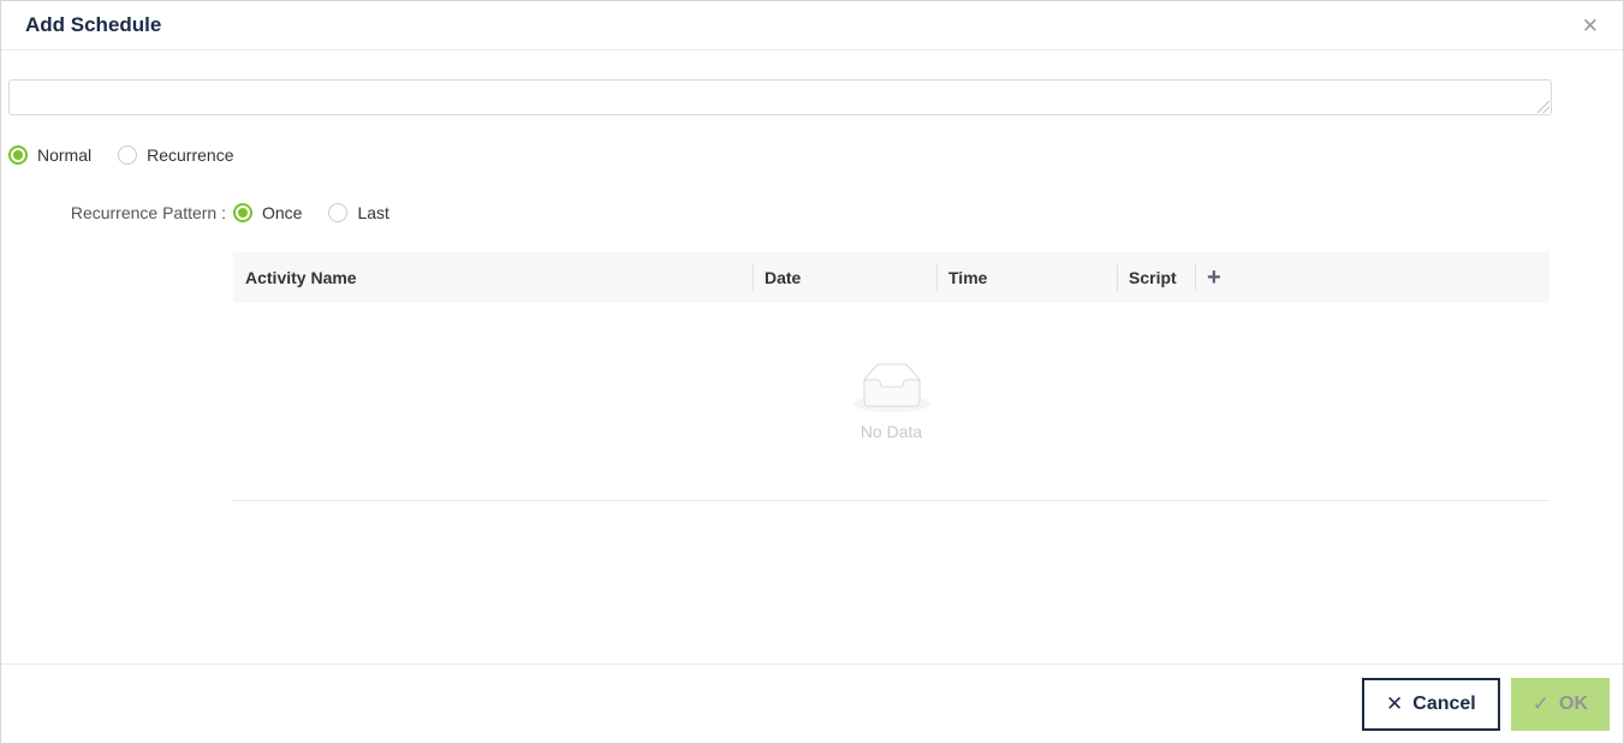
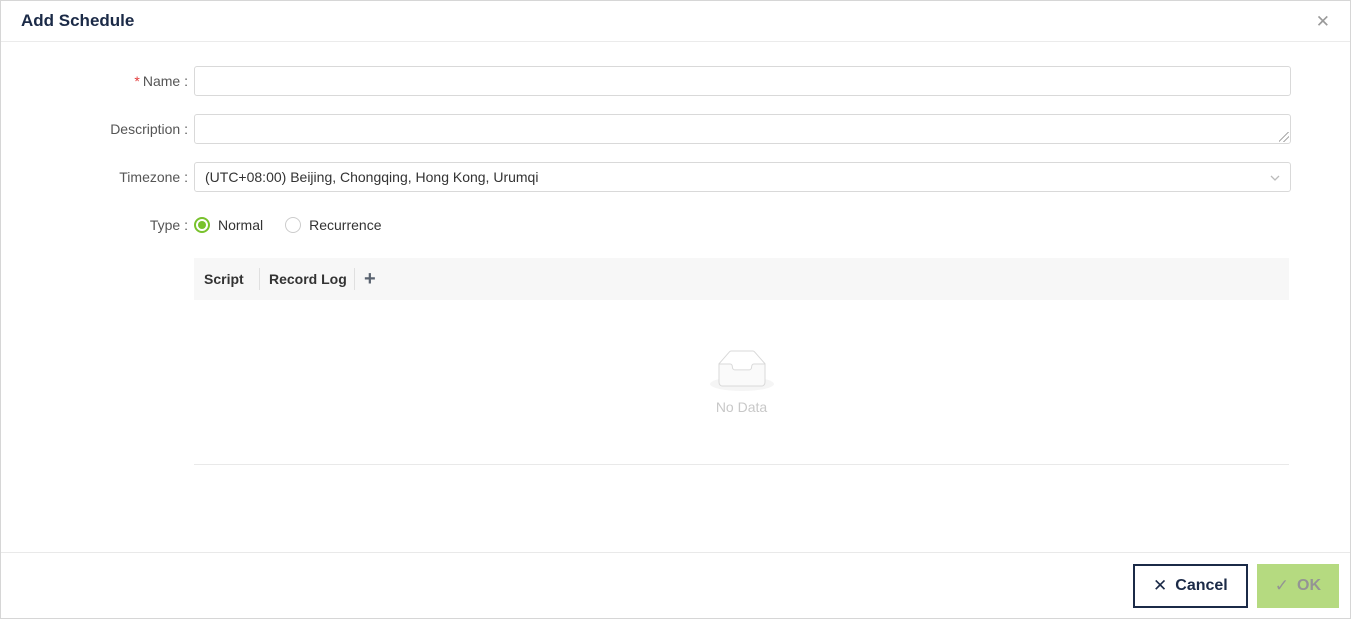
  Add Schedule
  ✕
+ * Name :
+ Description :
+ Timezone :
+ (UTC+08:00) Beijing, Chongqing, Hong Kong, Urumqi
+ Type :
  Normal
  Recurrence
- Recurrence Pattern :
- Once
- Last
- Activity Name
- Date
- Time
  Script
+ Record Log
  +
  No Data
  ✕
  Cancel
  ✓
  OK
